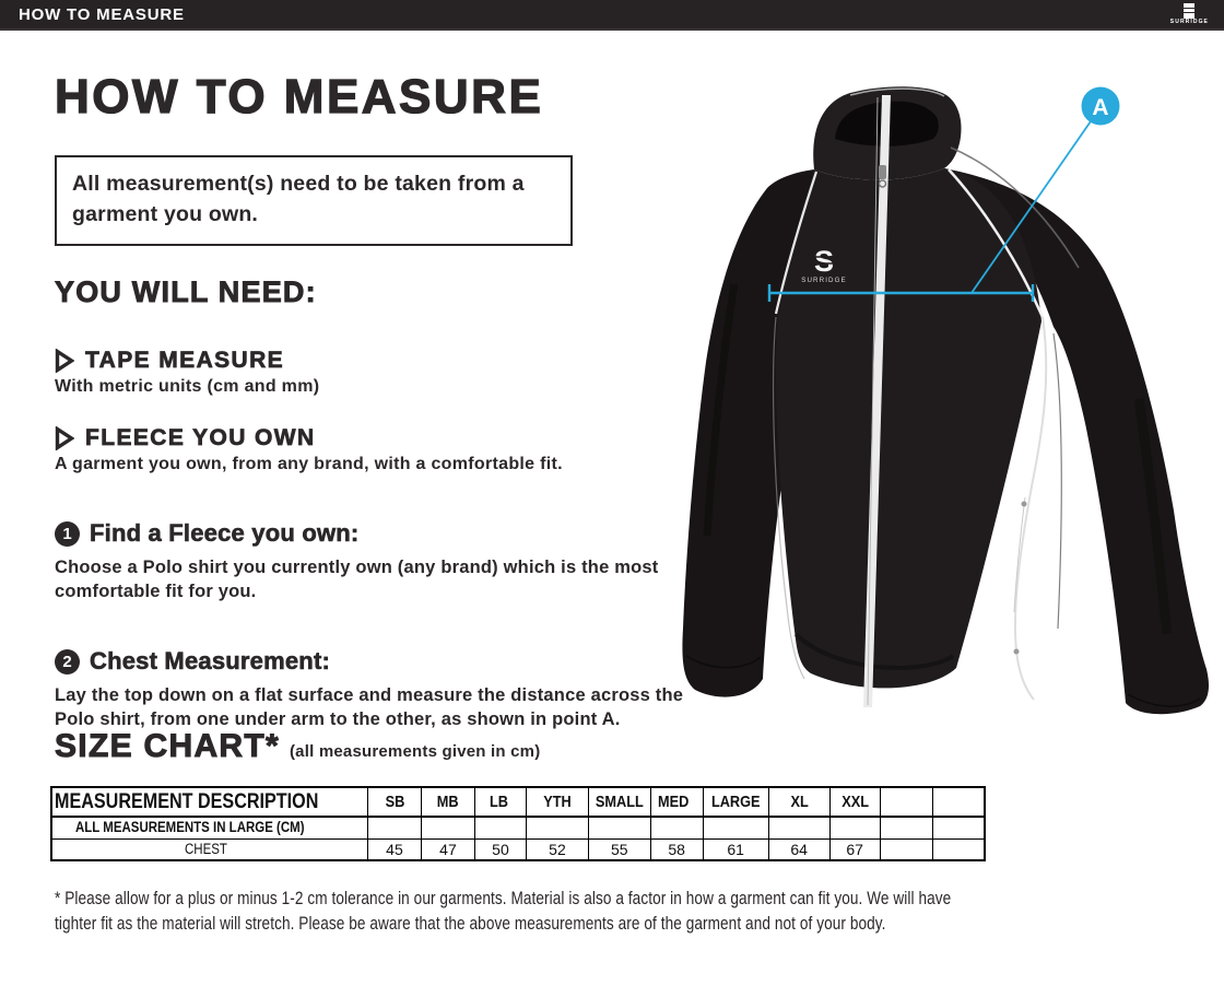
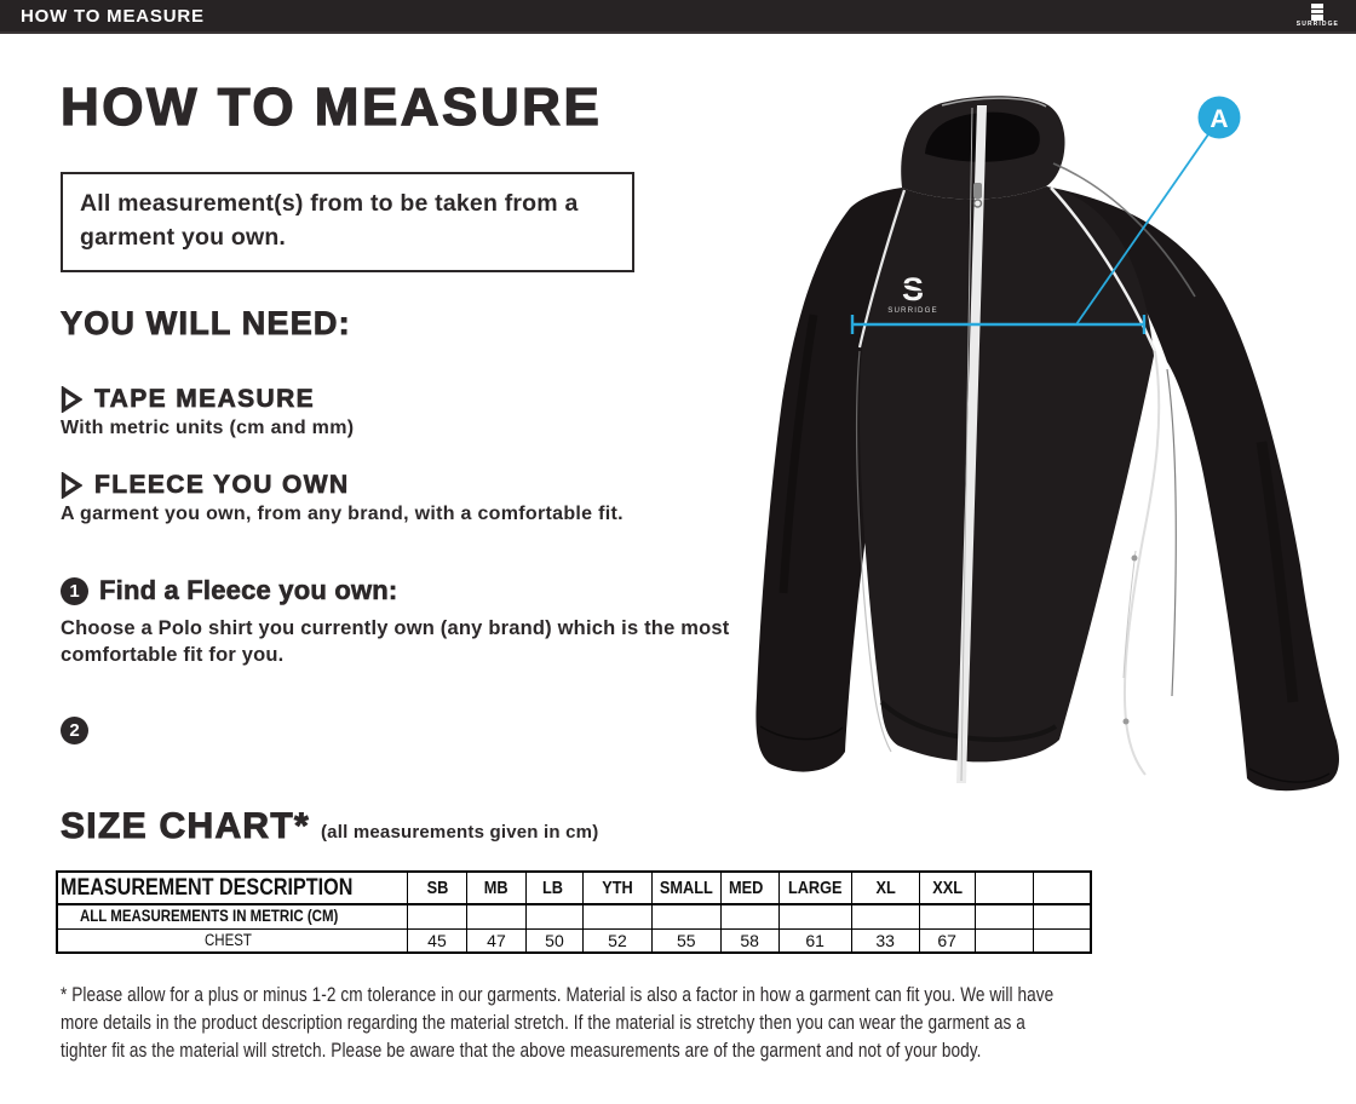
  HOW TO MEASURE
  S
  HOW TO MEASURE
- All measurement(s) need to be taken from a garment you own.
+ All measurement(s) from to be taken from a garment you own.
  YOU WILL NEED:
  TAPE MEASURE
  With metric units (cm and mm)
  FLEECE YOU OWN
  A garment you own, from any brand, with a comfortable fit.
  1
  Find a Fleece you own:
  Choose a Polo shirt you currently own (any brand) which is the most comfortable fit for you.
  2
- Chest Measurement:
- Lay the top down on a flat surface and measure the distance across the Polo shirt, from one under arm to the other, as shown in point A.
  SIZE CHART*
  (all measurements given in cm)
  MEASUREMENT DESCRIPTION	SB	MB	LB	YTH	SMALL	MED	LARGE	XL	XXL
- ALL MEASUREMENTS IN LARGE (CM)
+ ALL MEASUREMENTS IN METRIC (CM)
- CHEST	45	47	50	52	55	58	61	64	67
+ CHEST	45	47	50	52	55	58	61	33	67
  * Please allow for a plus or minus 1-2 cm tolerance in our garments. Material is also a factor in how a garment can fit you. We will have
+ more details in the product description regarding the material stretch. If the material is stretchy then you can wear the garment as a
  tighter fit as the material will stretch. Please be aware that the above measurements are of the garment and not of your body.
  S
  A
